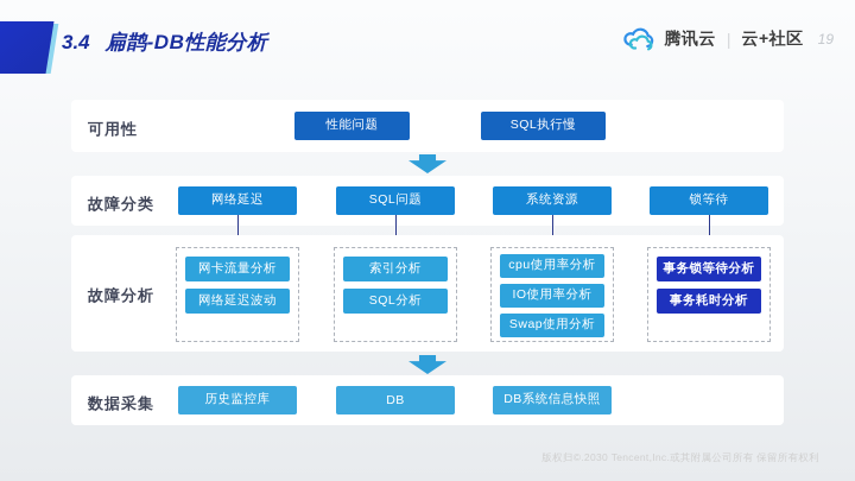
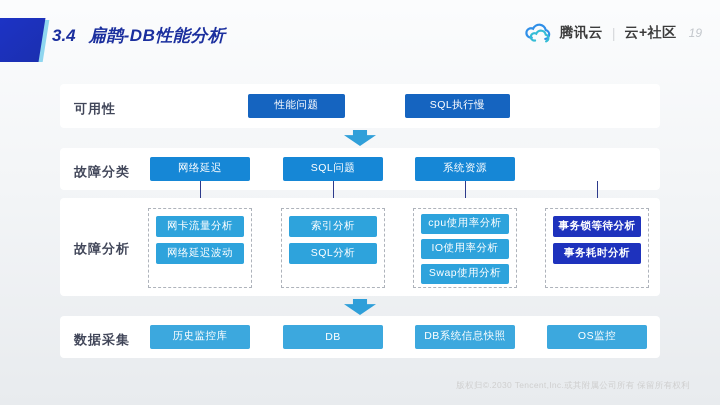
  3.4
  扁鹊-DB性能分析
  腾讯云
  |
  云+社区
  19
  可用性
  性能问题
  SQL执行慢
  故障分类
  网络延迟
  SQL问题
  系统资源
- 锁等待
  故障分析
  网卡流量分析
  网络延迟波动
  索引分析
  SQL分析
  cpu使用率分析
  IO使用率分析
  Swap使用分析
  事务锁等待分析
  事务耗时分析
  数据采集
  历史监控库
  DB
  DB系统信息快照
+ OS监控
  版权归©.2030 Tencent,Inc.或其附属公司所有 保留所有权利
